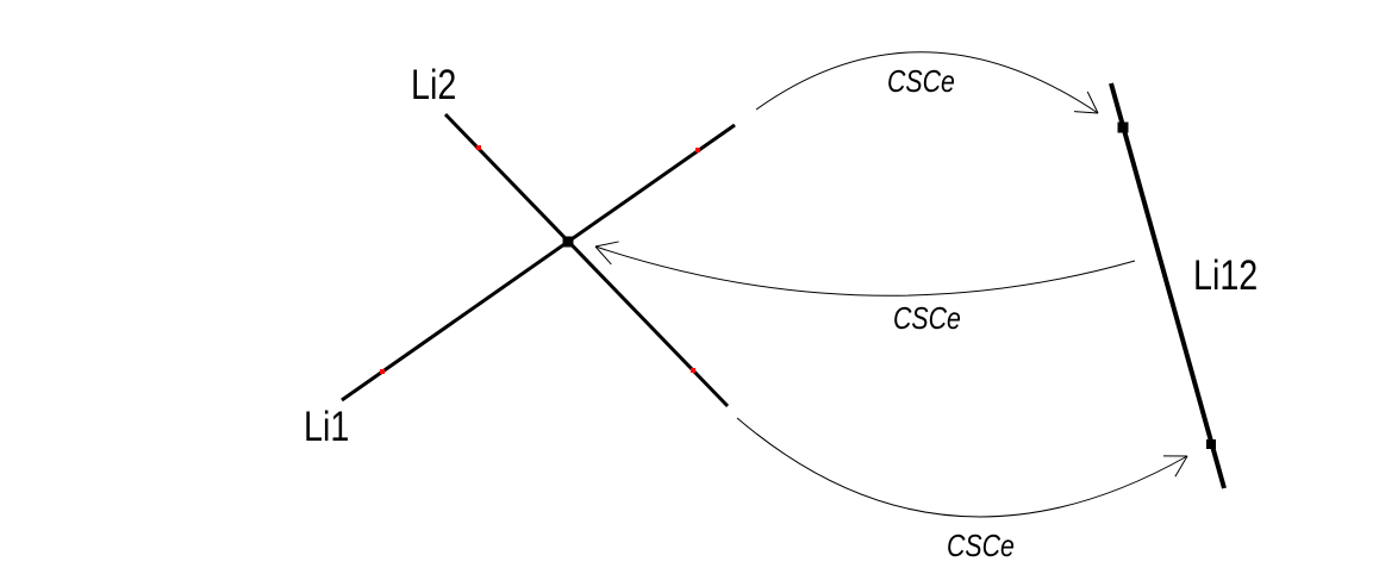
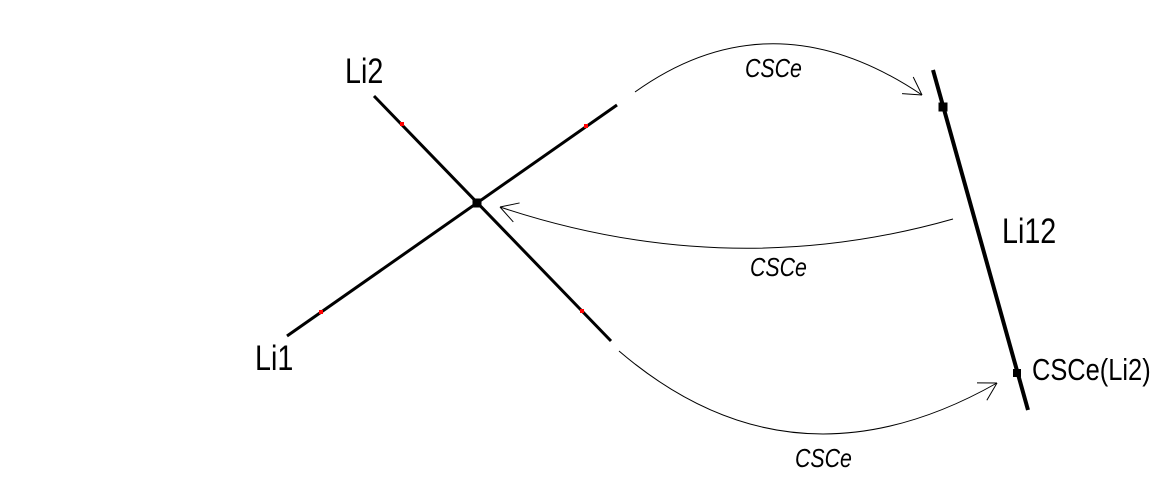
  Li1
  Li2
  Li12
+ CSCe(Li2)
  CSCe
  CSCe
  CSCe
